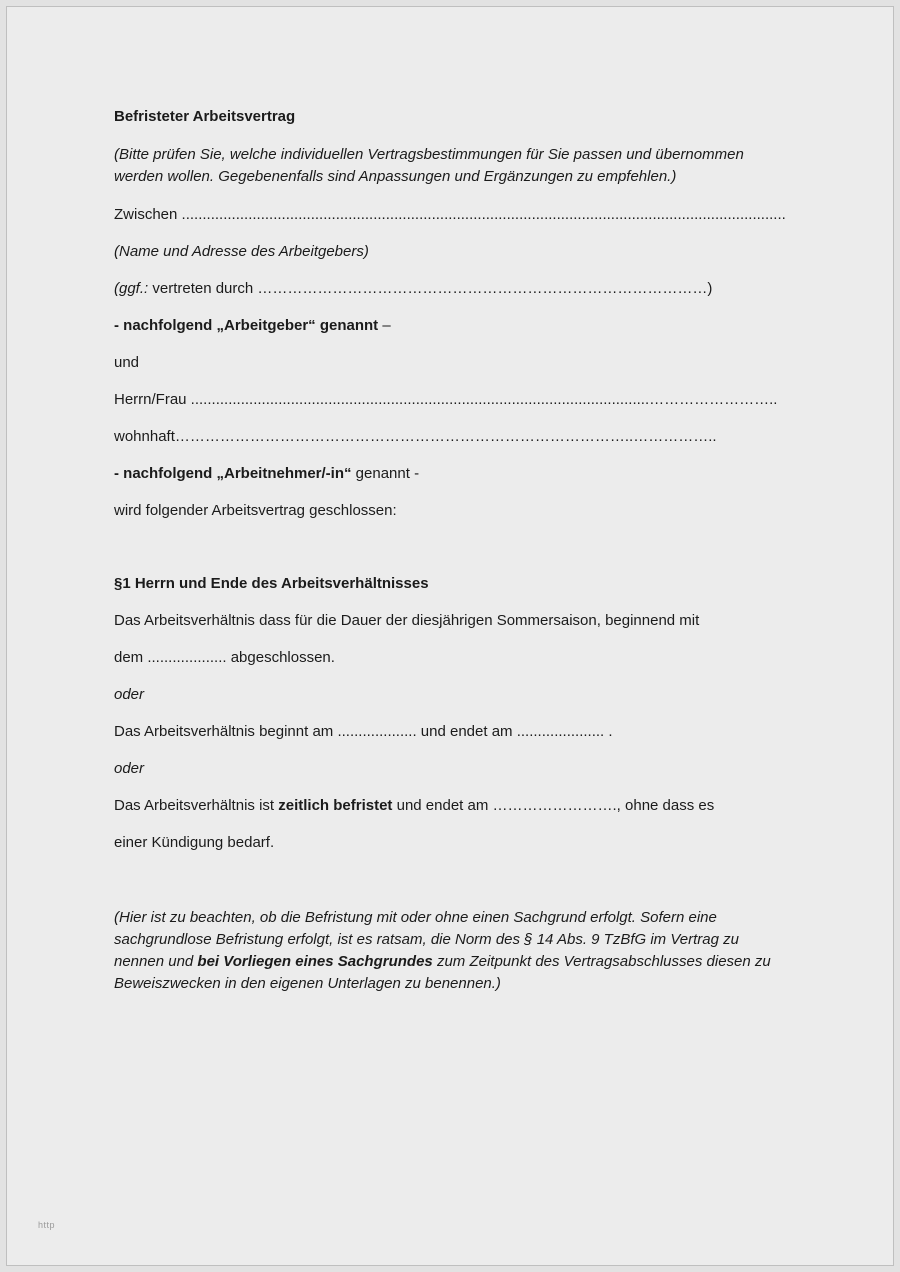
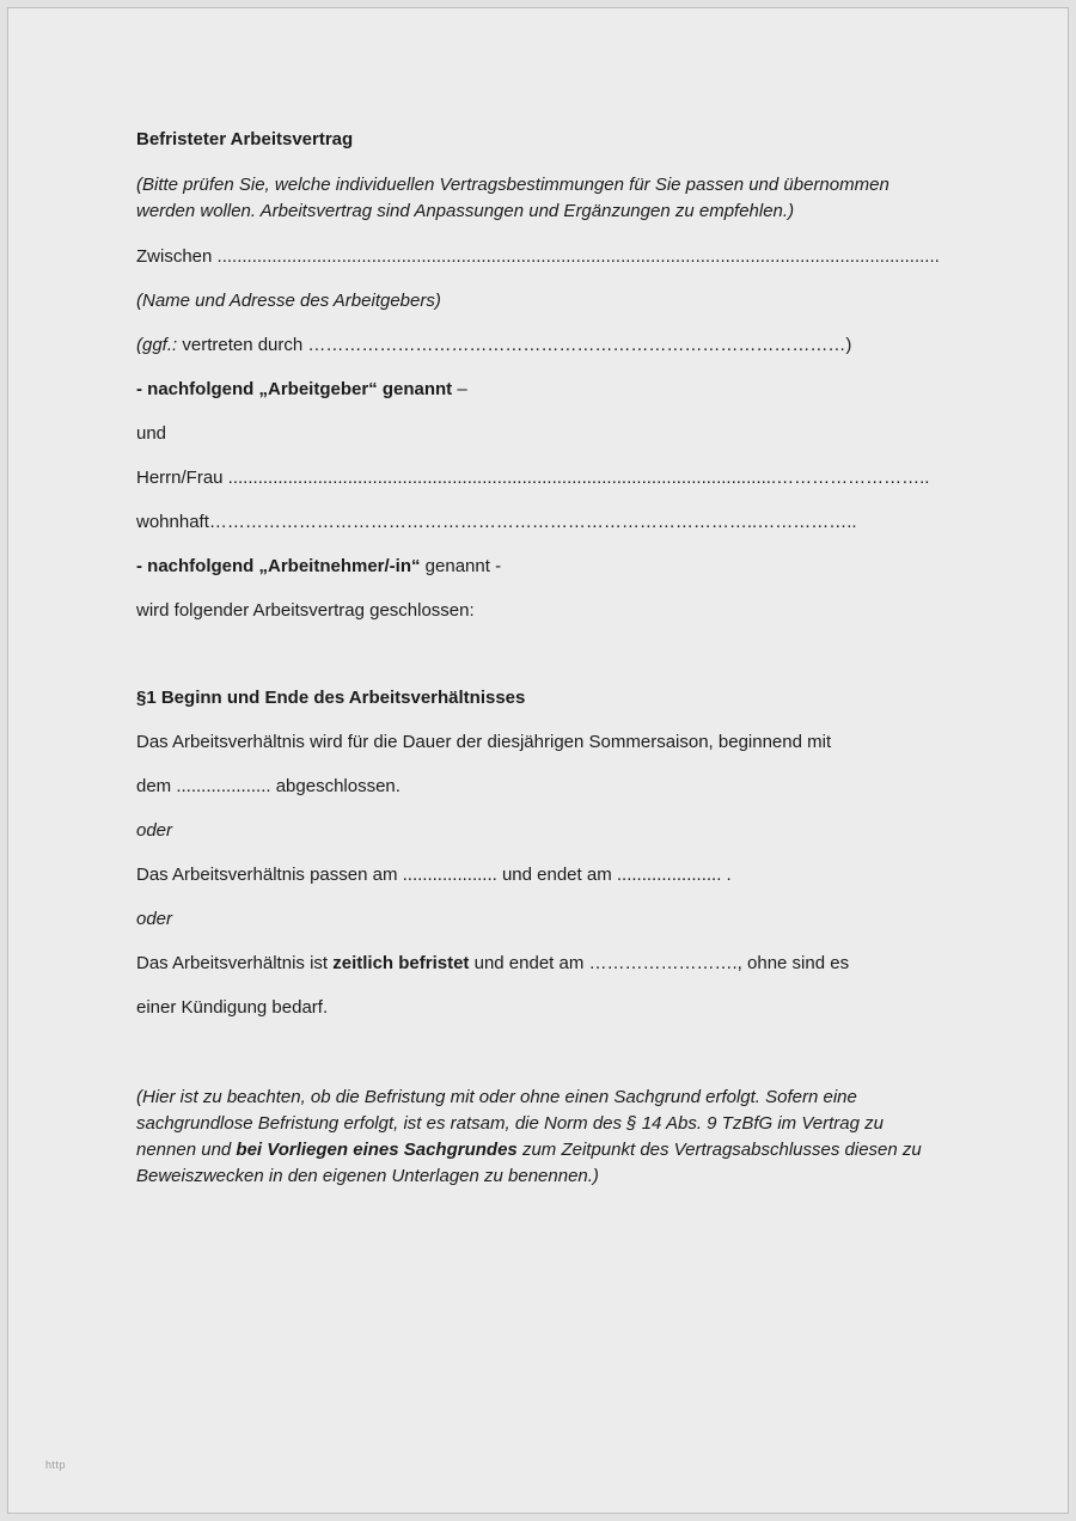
  Befristeter Arbeitsvertrag
- (Bitte prüfen Sie, welche individuellen Vertragsbestimmungen für Sie passen und übernommen werden wollen. Gegebenenfalls sind Anpassungen und Ergänzungen zu empfehlen.)
+ (Bitte prüfen Sie, welche individuellen Vertragsbestimmungen für Sie passen und übernommen werden wollen. Arbeitsvertrag sind Anpassungen und Ergänzungen zu empfehlen.)
  Zwischen .................................................................................................................................................
  (Name und Adresse des Arbeitgebers)
  (ggf.: vertreten durch ………………………………………………………………………………)
  - nachfolgend „Arbeitgeber“ genannt –
  und
  Herrn/Frau ..............................................................................................................……………………..
  wohnhaft………………………………………………………………………………..……………..
  - nachfolgend „Arbeitnehmer/-in“ genannt -
  wird folgender Arbeitsvertrag geschlossen:
- §1 Herrn und Ende des Arbeitsverhältnisses
+ §1 Beginn und Ende des Arbeitsverhältnisses
- Das Arbeitsverhältnis dass für die Dauer der diesjährigen Sommersaison, beginnend mit
+ Das Arbeitsverhältnis wird für die Dauer der diesjährigen Sommersaison, beginnend mit
  dem ................... abgeschlossen.
  oder
- Das Arbeitsverhältnis beginnt am ................... und endet am ..................... .
+ Das Arbeitsverhältnis passen am ................... und endet am ..................... .
  oder
- Das Arbeitsverhältnis ist zeitlich befristet und endet am ……………………., ohne dass es
+ Das Arbeitsverhältnis ist zeitlich befristet und endet am ……………………., ohne sind es
  einer Kündigung bedarf.
  (Hier ist zu beachten, ob die Befristung mit oder ohne einen Sachgrund erfolgt. Sofern eine sachgrundlose Befristung erfolgt, ist es ratsam, die Norm des § 14 Abs. 9 TzBfG im Vertrag zu nennen und bei Vorliegen eines Sachgrundes zum Zeitpunkt des Vertragsabschlusses diesen zu Beweiszwecken in den eigenen Unterlagen zu benennen.)
  http
